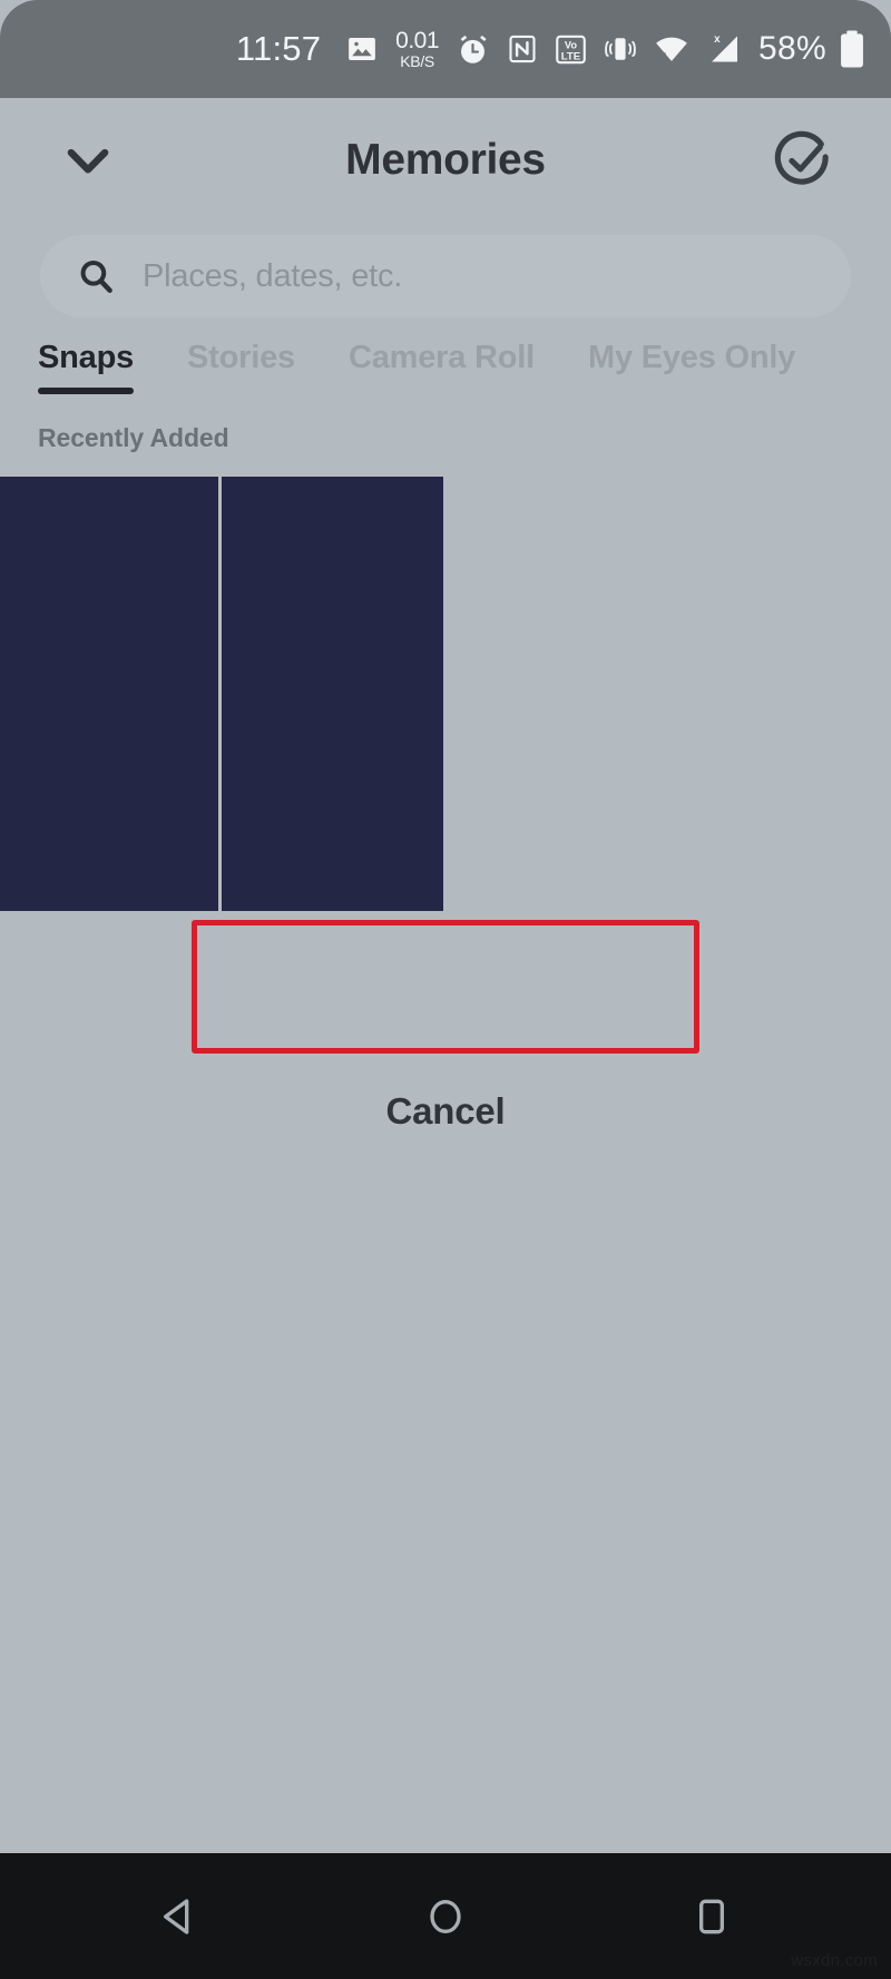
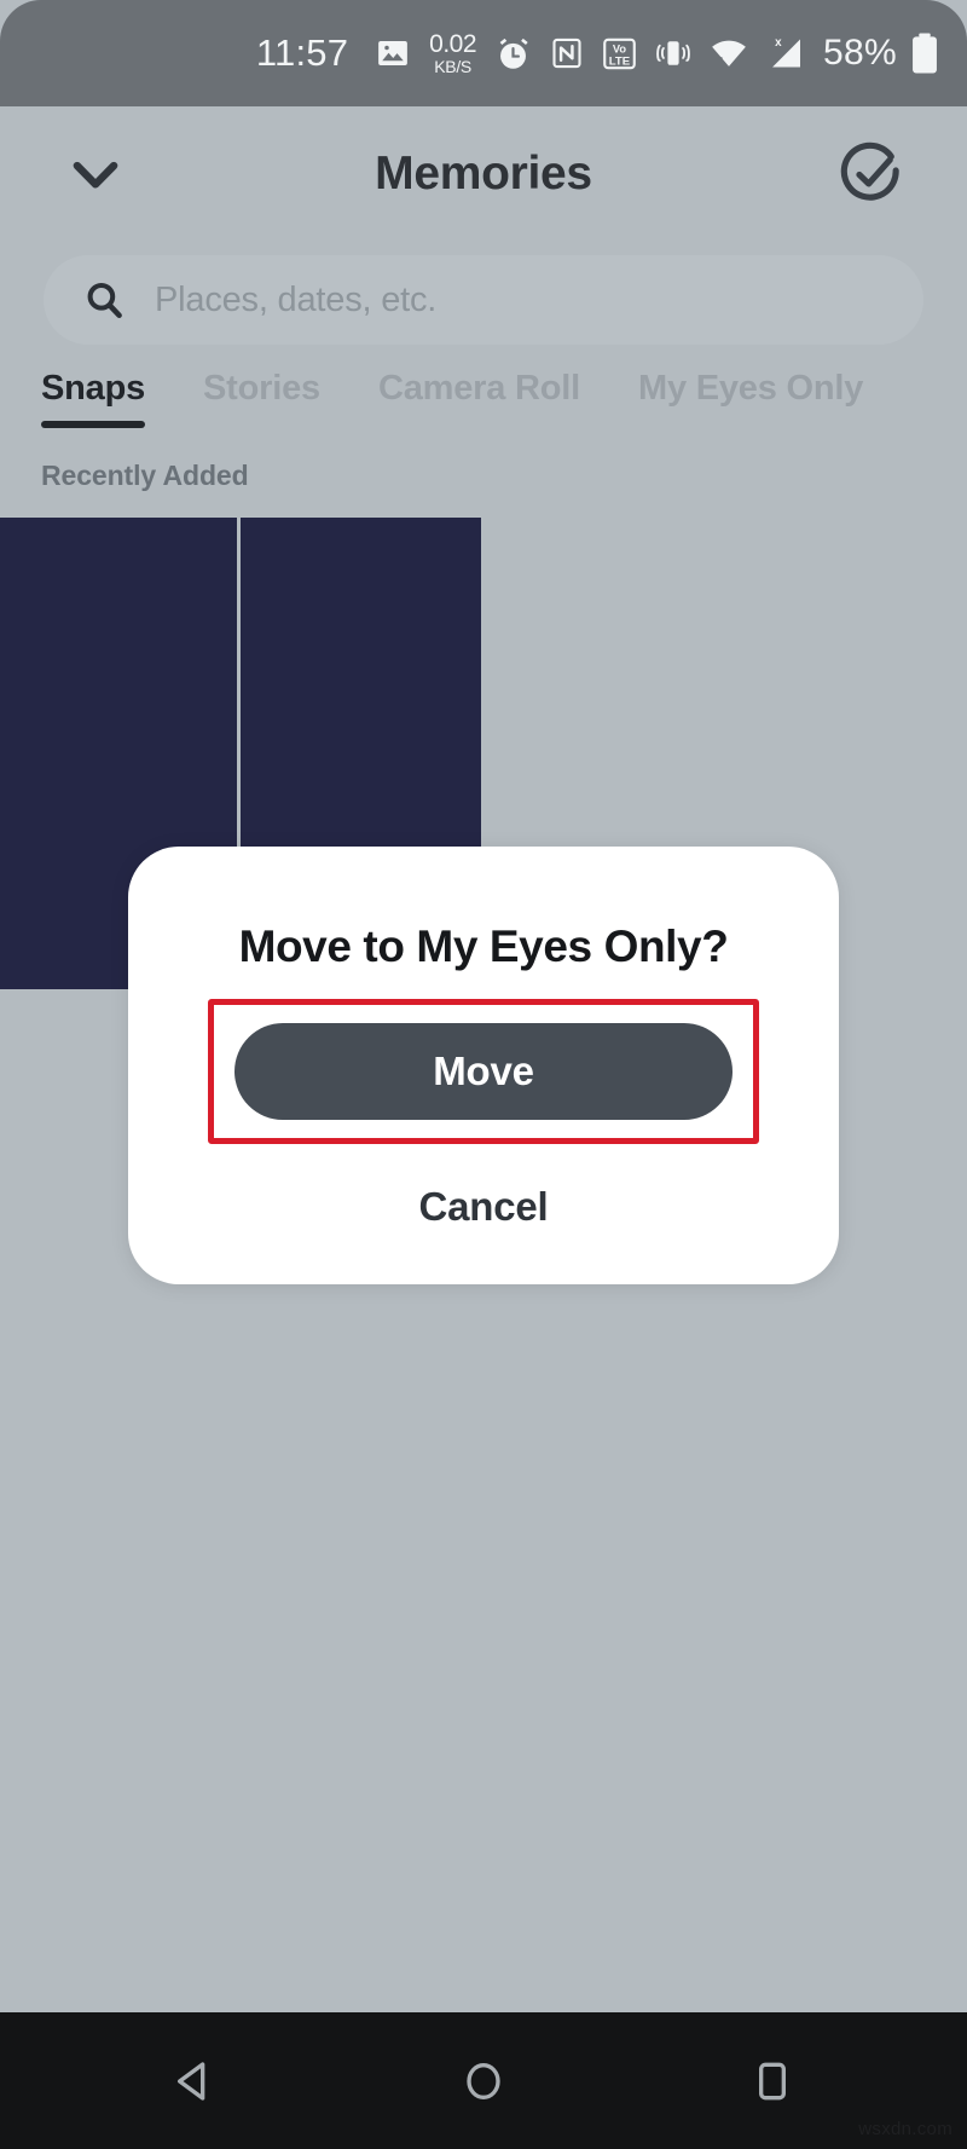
  11:57
- 0.01
+ 0.02
  KB/S
  Vo
  LTE
  x
  58%
  Memories
  Places, dates, etc.
  Snaps
  Stories
  Camera Roll
  My Eyes Only
  Recently Added
+ Move to My Eyes Only?
+ Move
  Cancel
